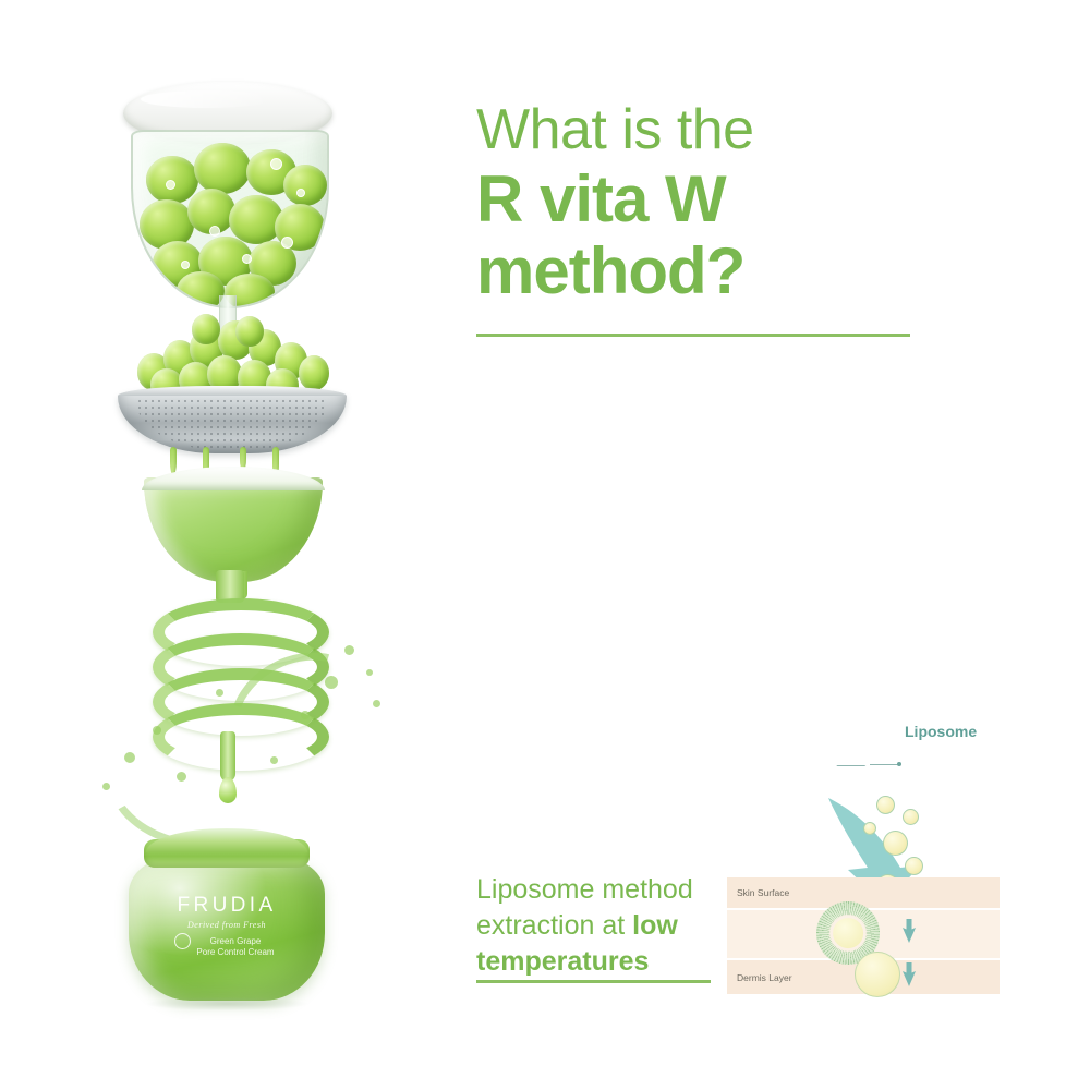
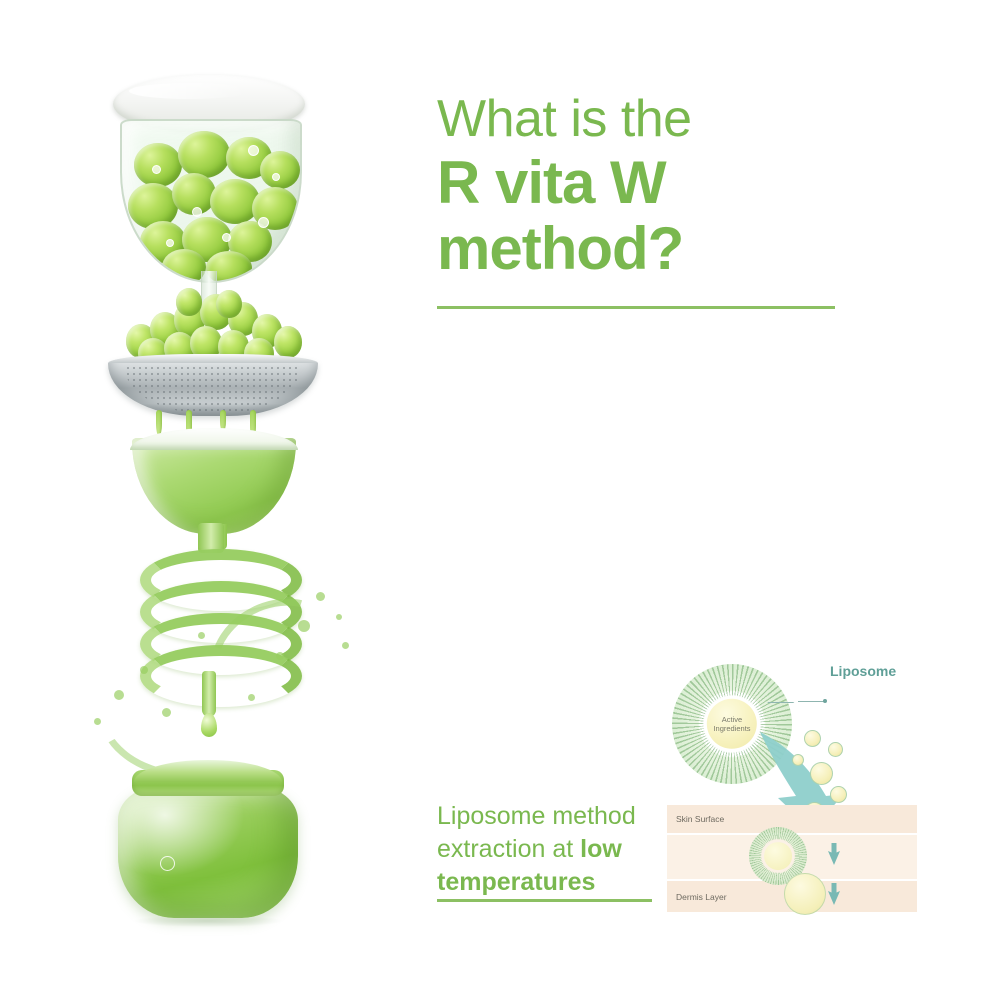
- FRUDIA
- Derived from Fresh
- Green Grape
- Pore Control Cream
  What is the
  R vita W
  method?
  Liposome method extraction at low temperatures
+ Active
+ Ingredients
  Liposome
  Skin Surface
  Dermis Layer
